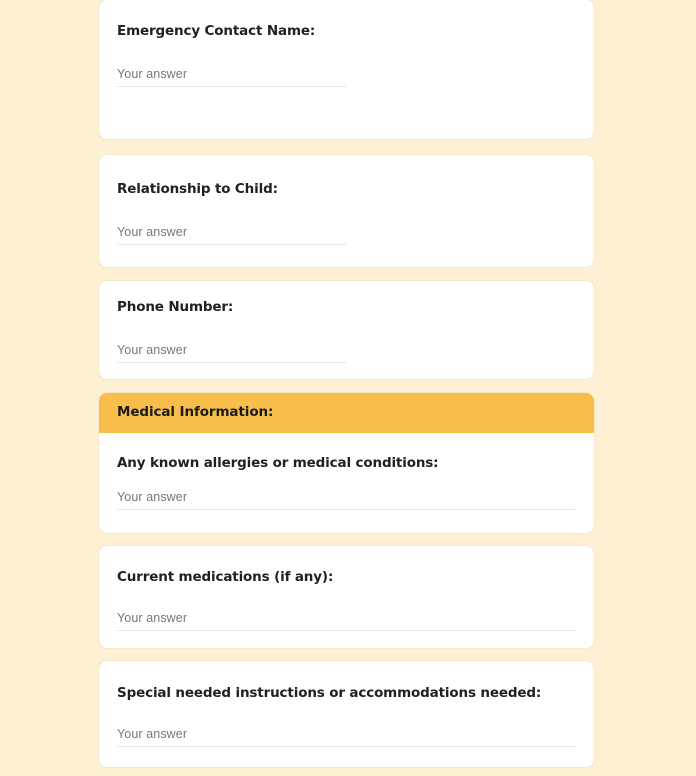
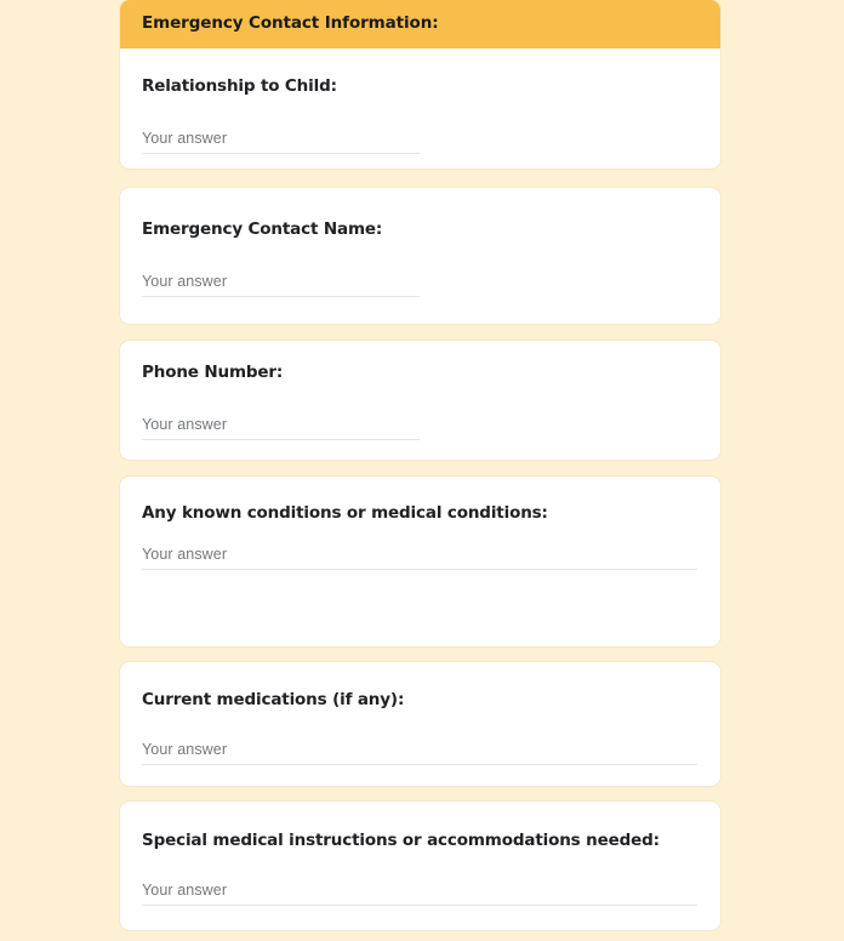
+ Emergency Contact Information:
- Emergency Contact Name:
+ Relationship to Child:
  Your answer
- Relationship to Child:
+ Emergency Contact Name:
  Your answer
  Phone Number:
  Your answer
- Medical Information:
- Any known allergies or medical conditions:
+ Any known conditions or medical conditions:
  Your answer
  Current medications (if any):
  Your answer
- Special needed instructions or accommodations needed:
+ Special medical instructions or accommodations needed:
  Your answer
